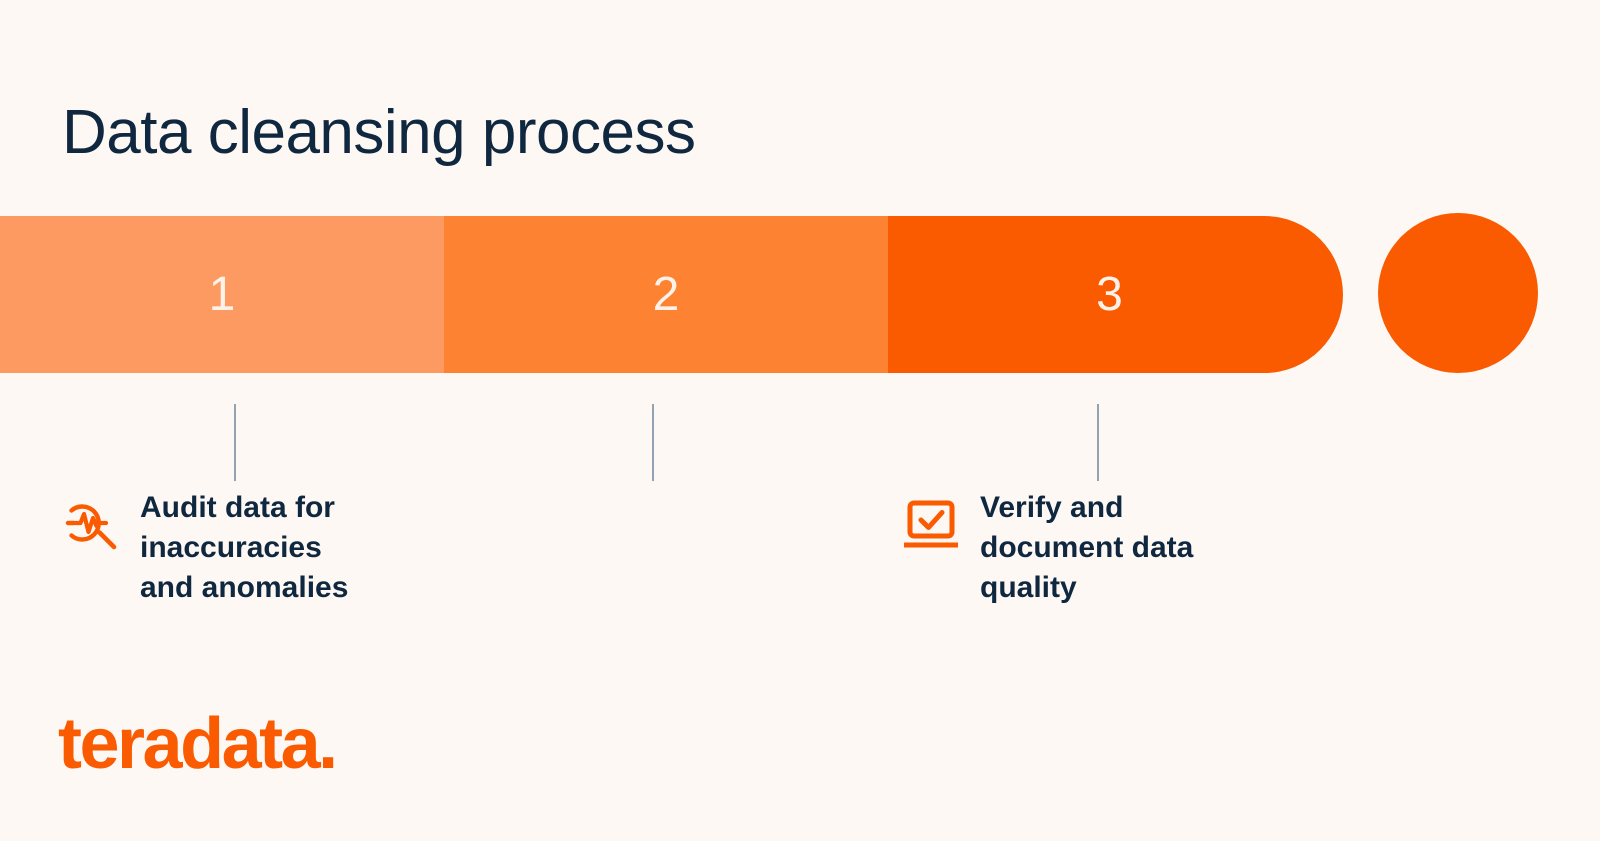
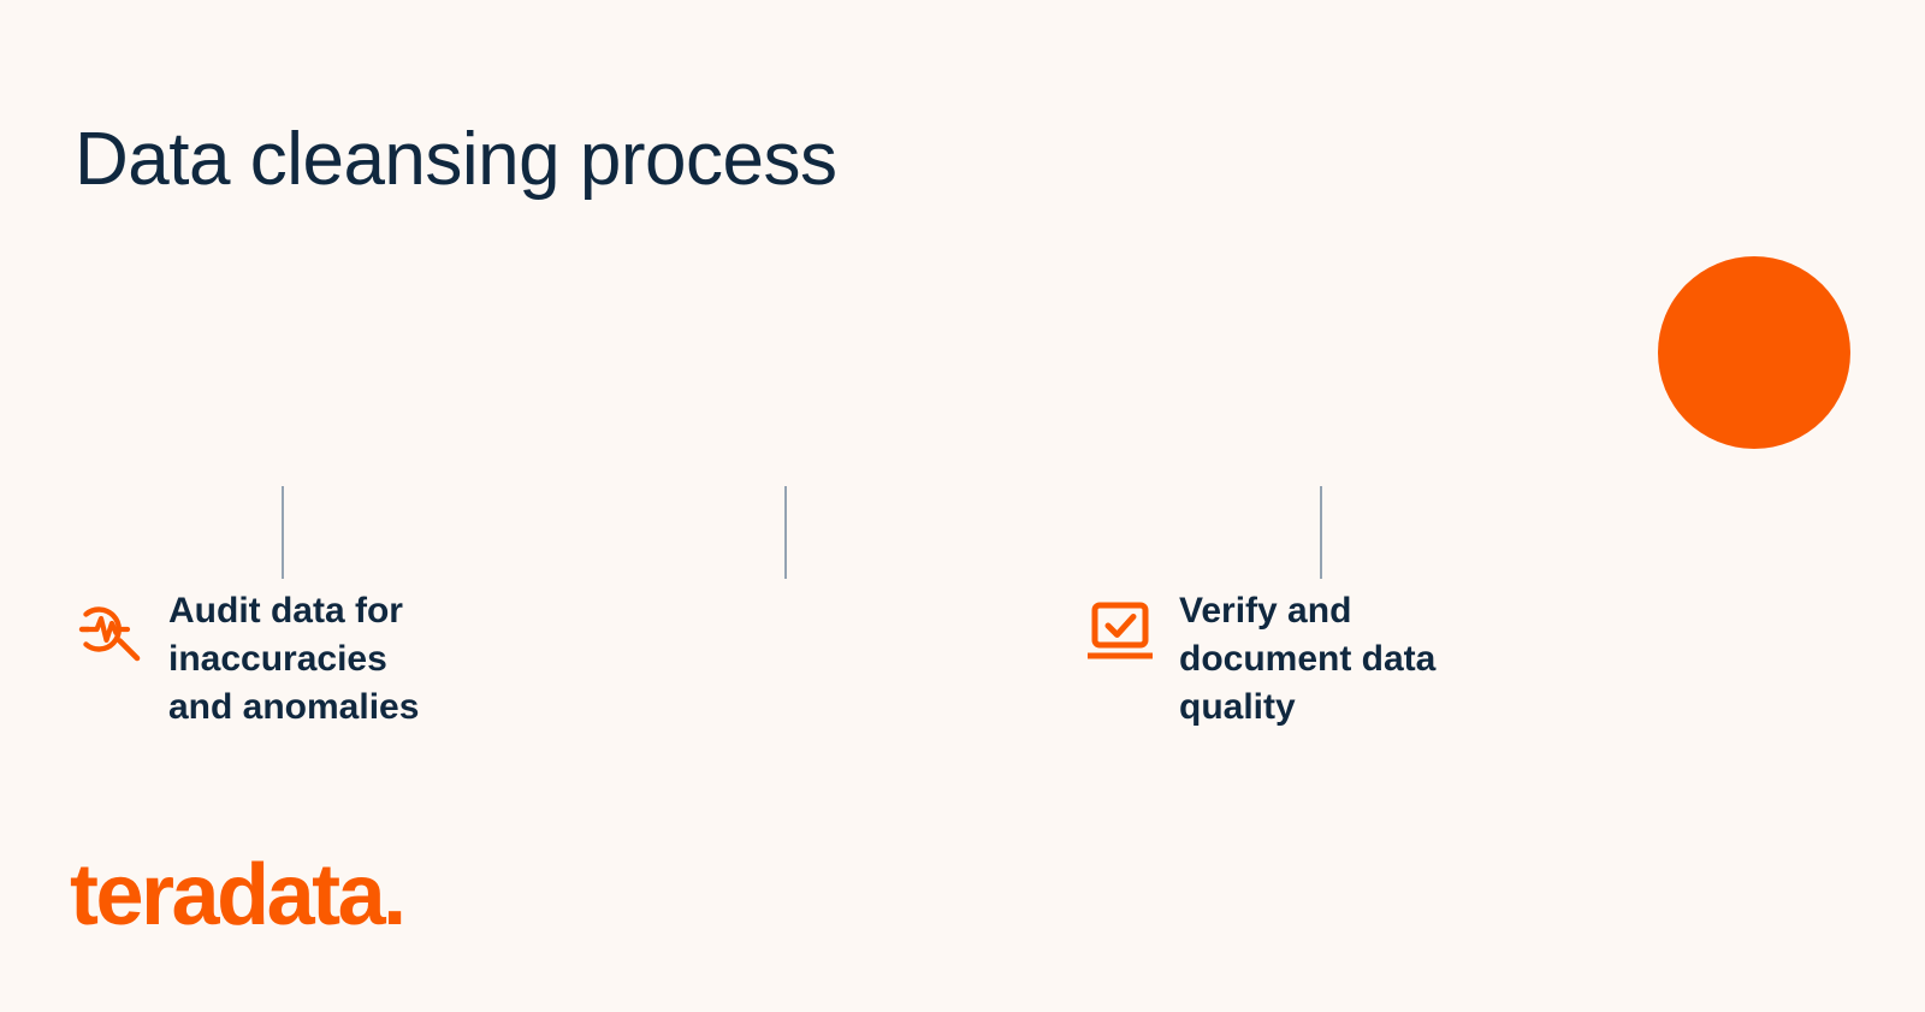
  Data cleansing process
- 1
- 2
- 3
  Audit data for
  inaccuracies
  and anomalies
  Verify and
  document data
  quality
  teradata.
